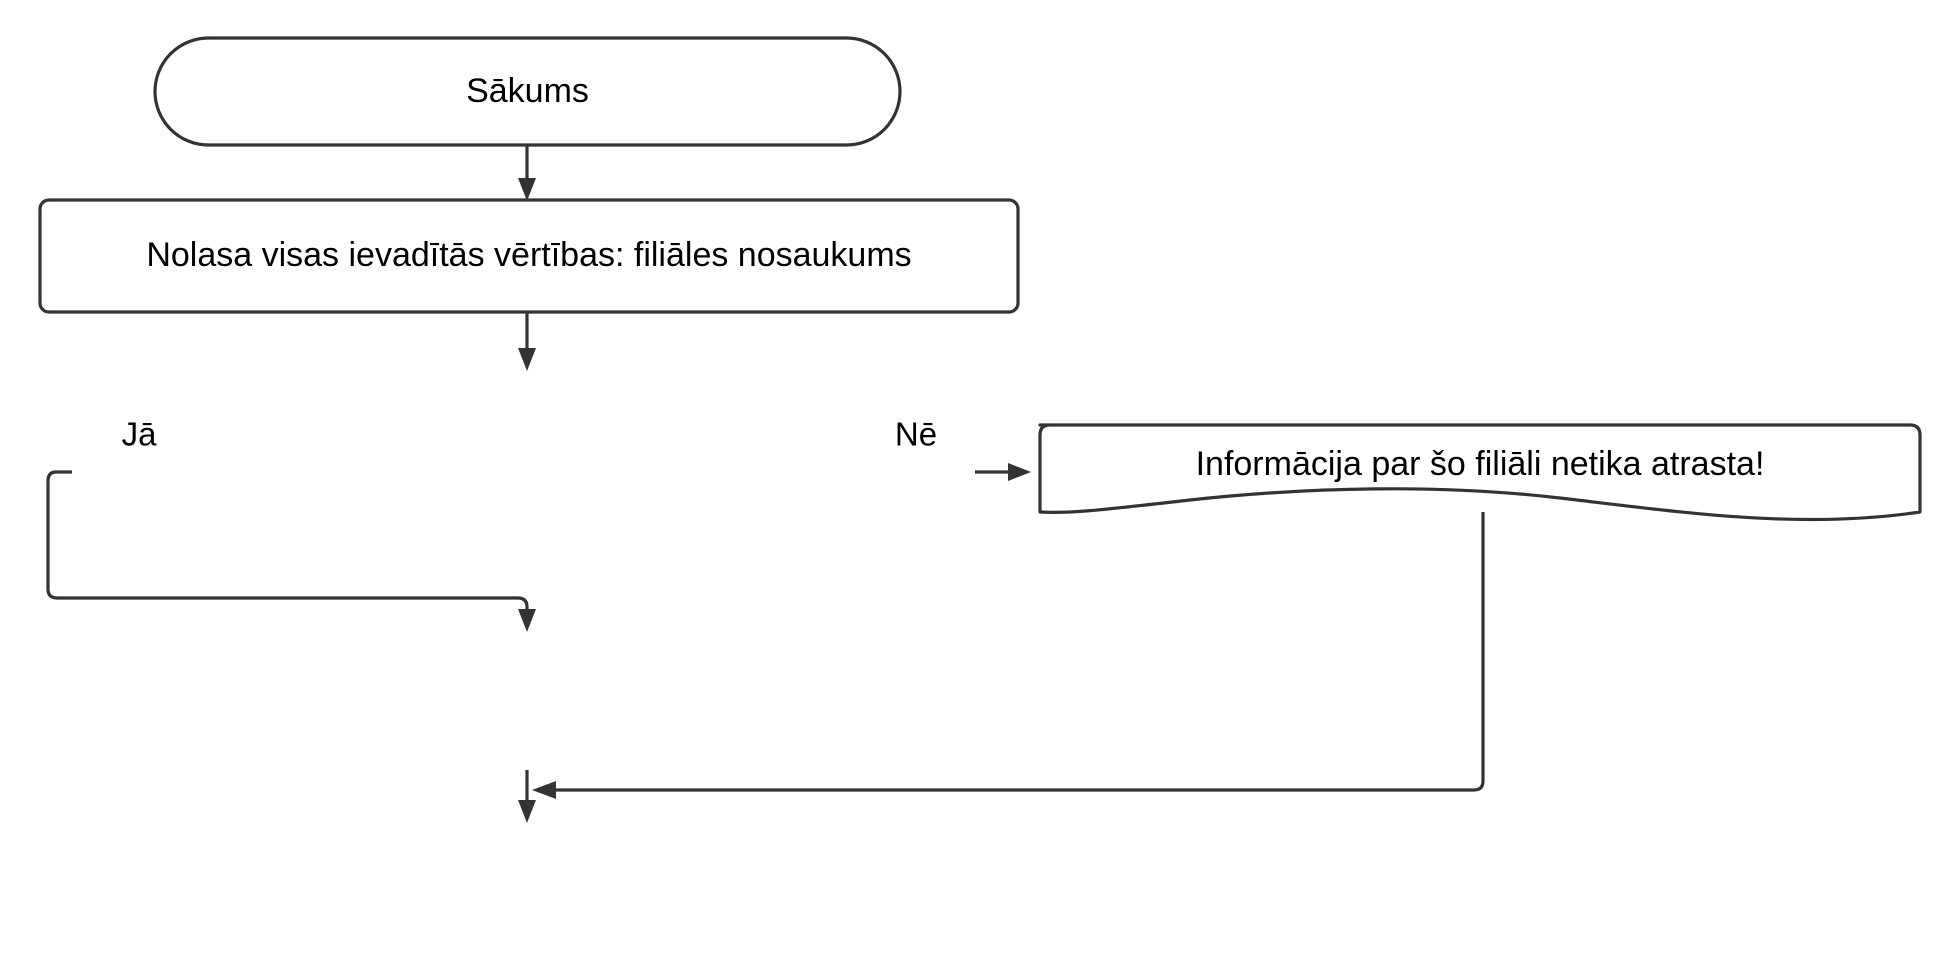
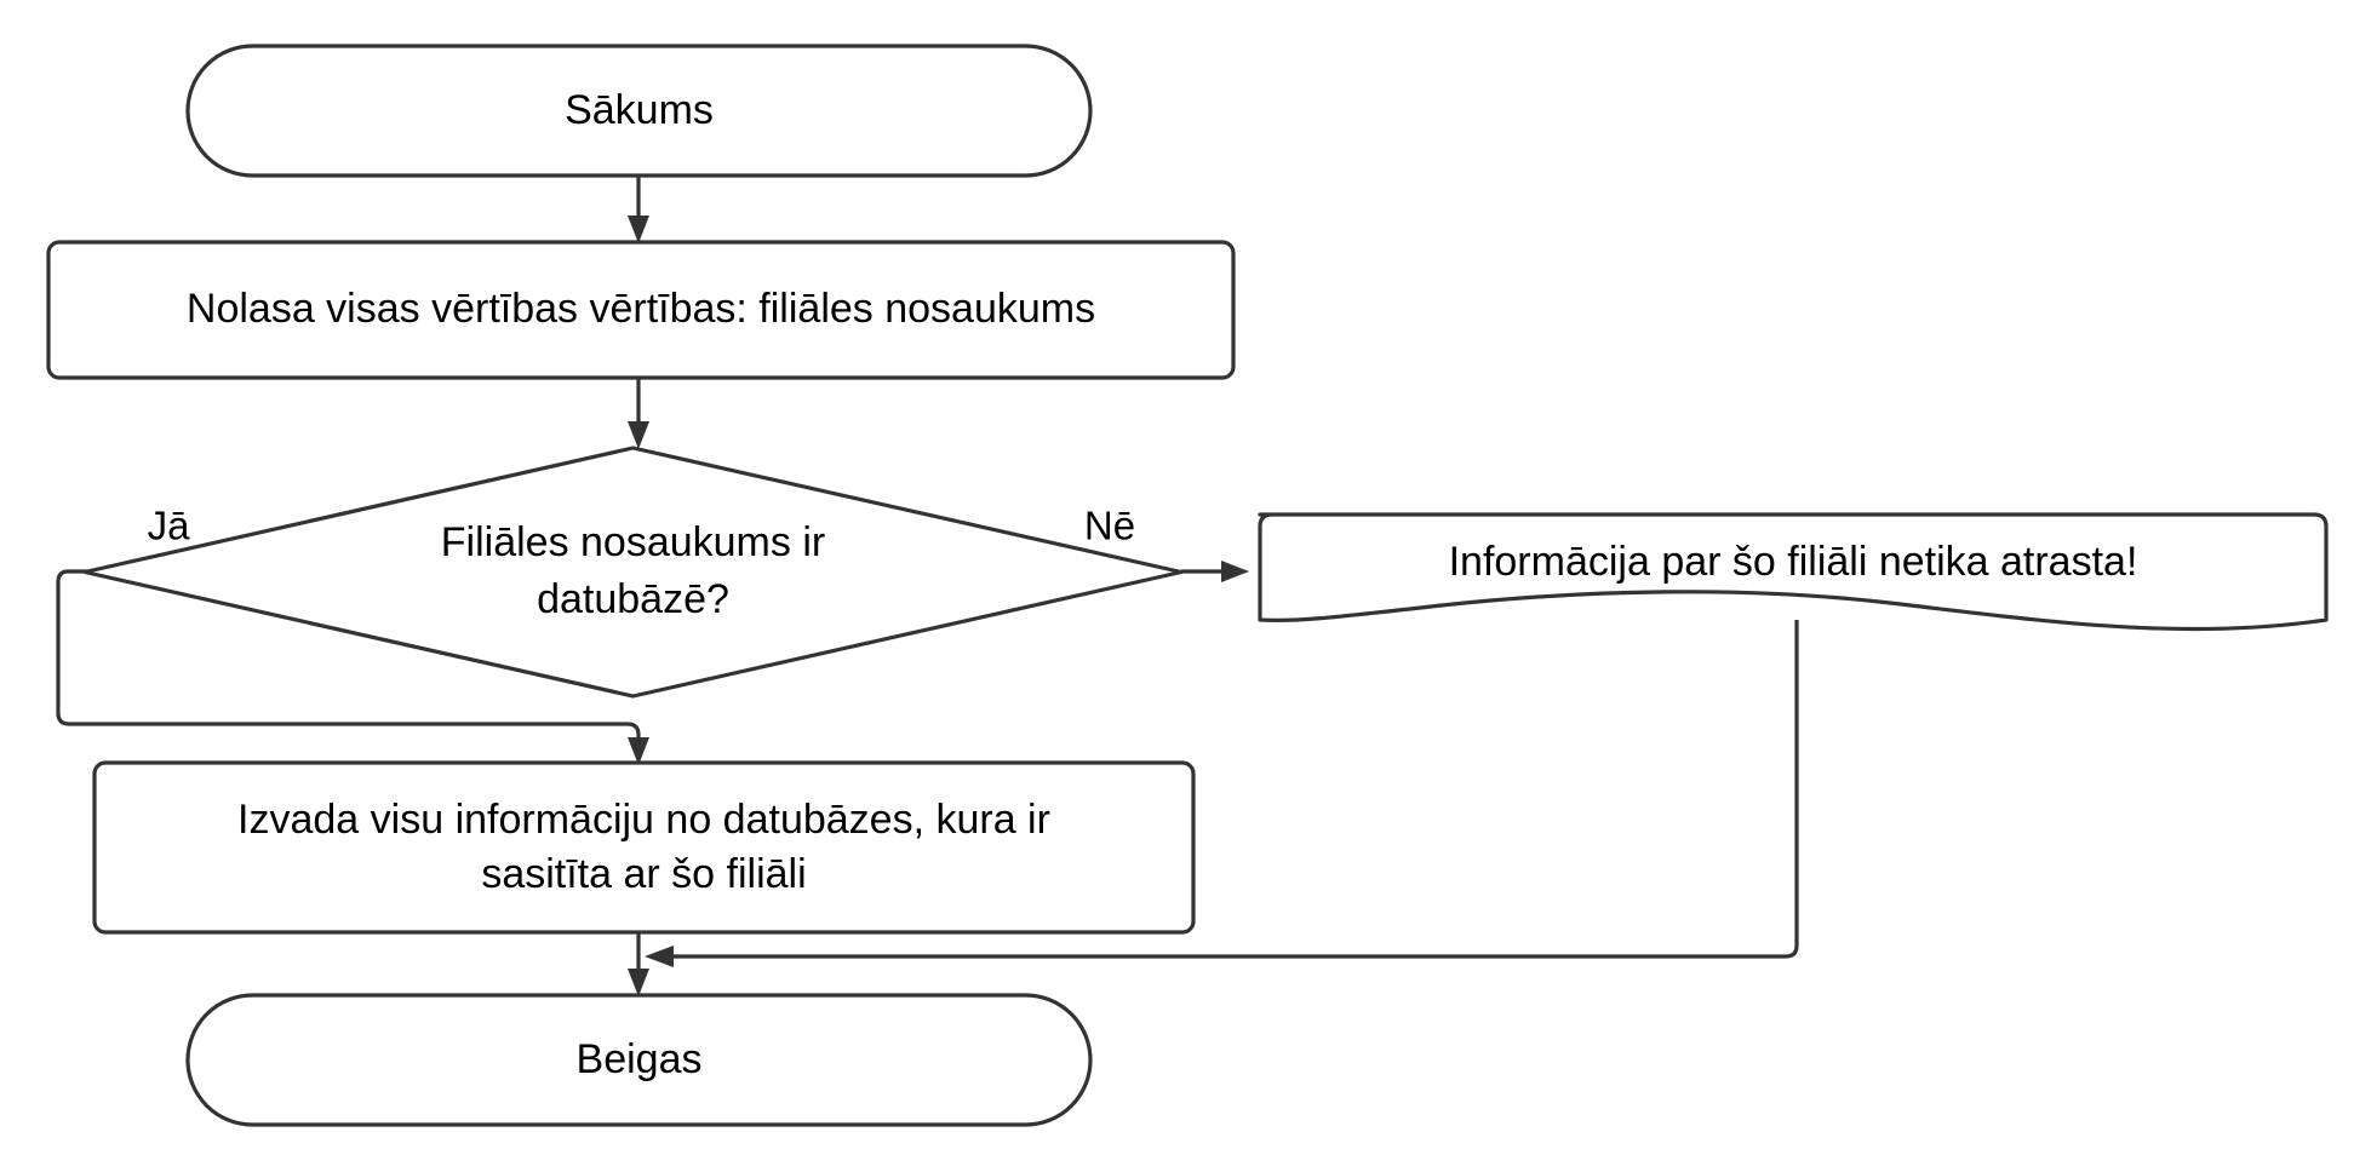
  Sākums
- Nolasa visas ievadītās vērtības: filiāles nosaukums
+ Nolasa visas vērtības vērtības: filiāles nosaukums
+ Filiāles nosaukums ir
+ datubāzē?
  Jā
  Nē
  Informācija par šo filiāli netika atrasta!
+ Izvada visu informāciju no datubāzes, kura ir
+ sasitīta ar šo filiāli
+ Beigas
